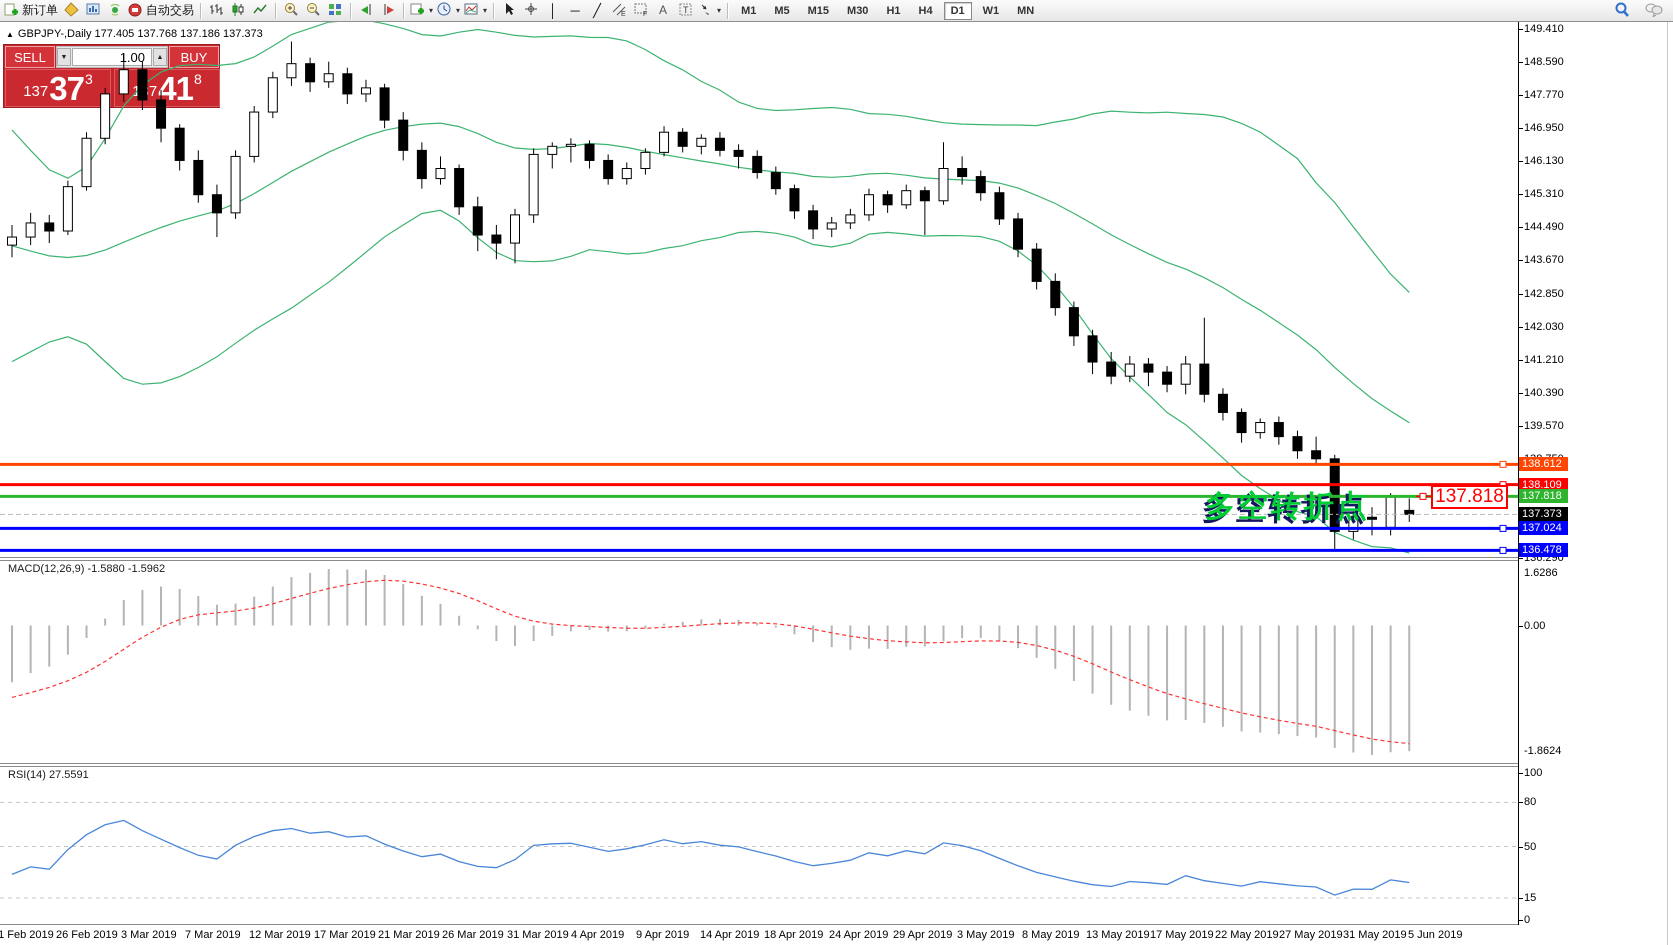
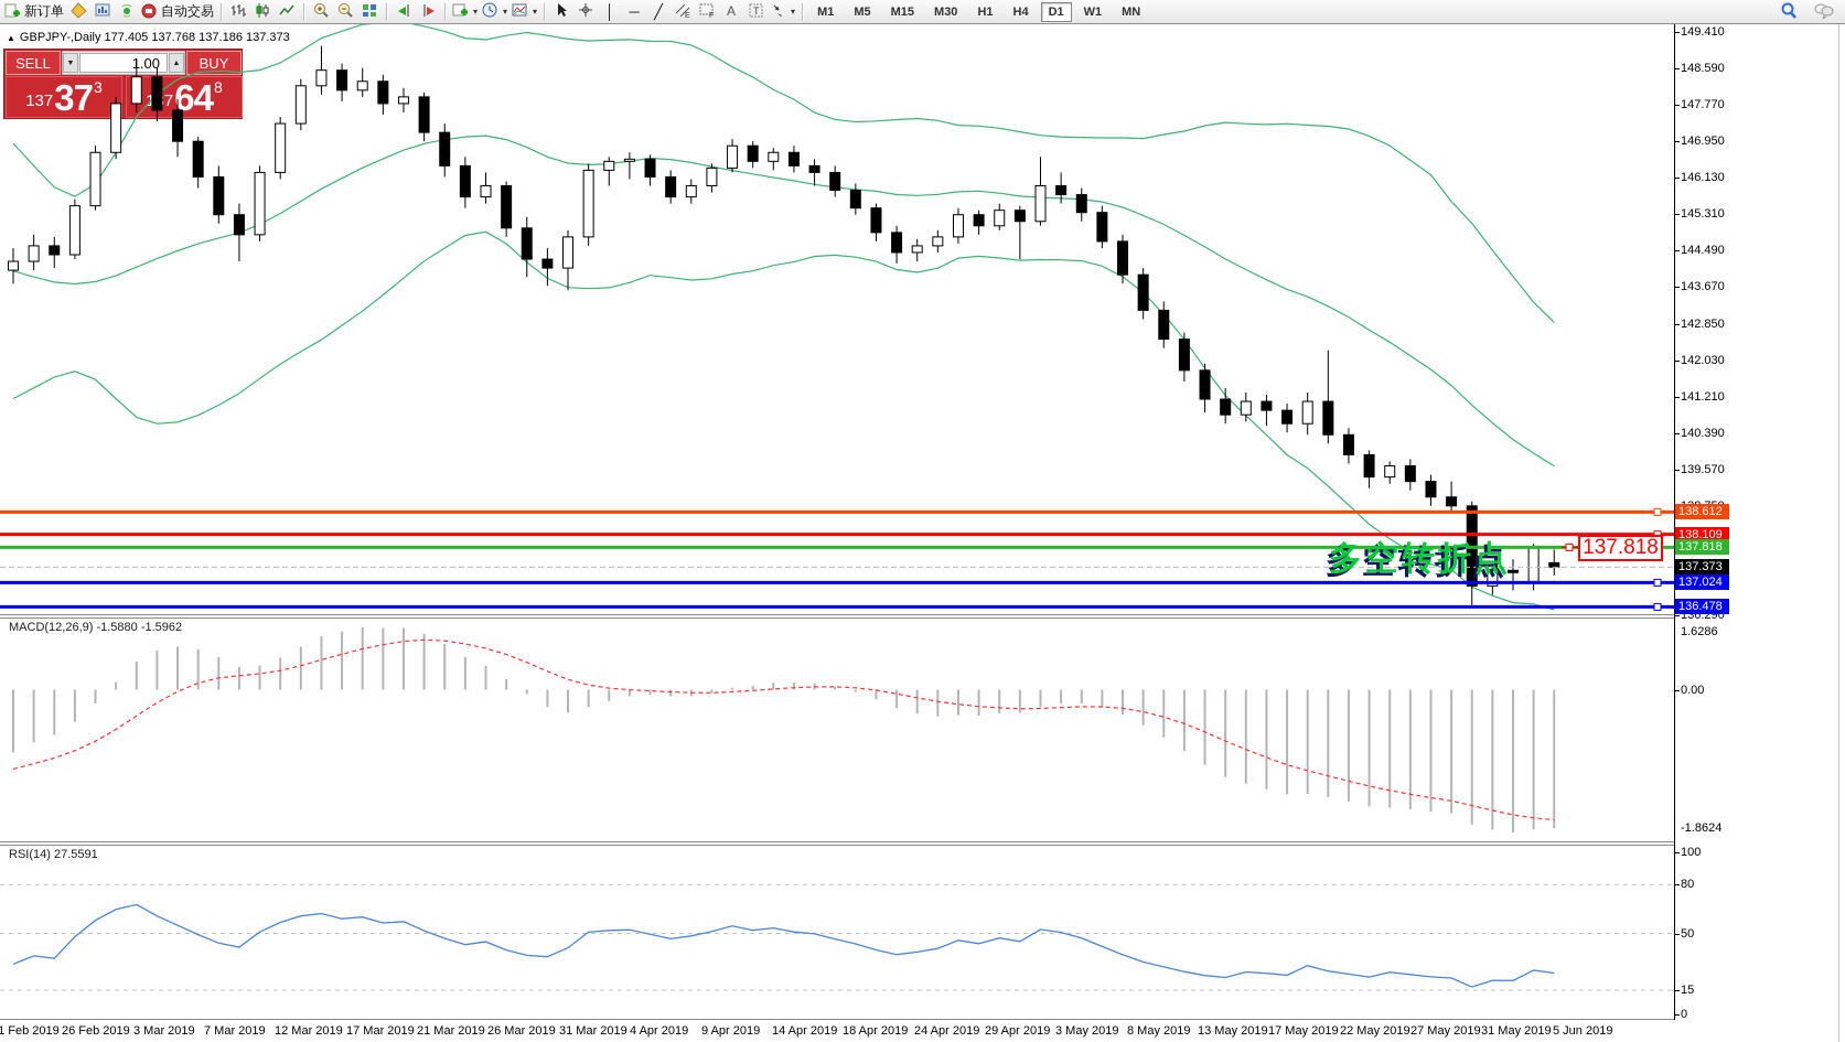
  新订单
  自动交易
  ▾
  ▾
  ▾
  │
  ─
  ╱
  A
  T
  ▾
  M1
  M5
  M15
  M30
  H1
  H4
  D1
  W1
  MN
  ▲ GBPJPY-,Daily 177.405 137.768 137.186 137.373
  SELL
  .00
  BUY
  137
  37
  3
- 41
+ 64
  8
  MACD(12,26,9) -1.5880 -1.5962
  RSI(14) 27.5591
  多空转折点
  137.818
  149.410
  148.590
  147.770
  146.950
  146.130
  145.310
  144.490
  143.670
  142.850
  142.030
  141.210
  140.390
  139.570
  136.290
  138.612
  138.109
  137.818
  137.024
  136.478
  137.373
  1.6286
  0.00
  -1.8624
  100
  80
  50
  15
  0
  1 Feb 2019
  26 Feb 2019
  3 Mar 2019
  7 Mar 2019
  12 Mar 2019
  17 Mar 2019
  21 Mar 2019
  26 Mar 2019
  31 Mar 2019
  4 Apr 2019
  9 Apr 2019
  14 Apr 2019
  18 Apr 2019
  24 Apr 2019
  29 Apr 2019
  3 May 2019
  8 May 2019
  13 May 2019
  17 May 2019
  22 May 2019
  27 May 2019
  31 May 2019
  5 Jun 2019
